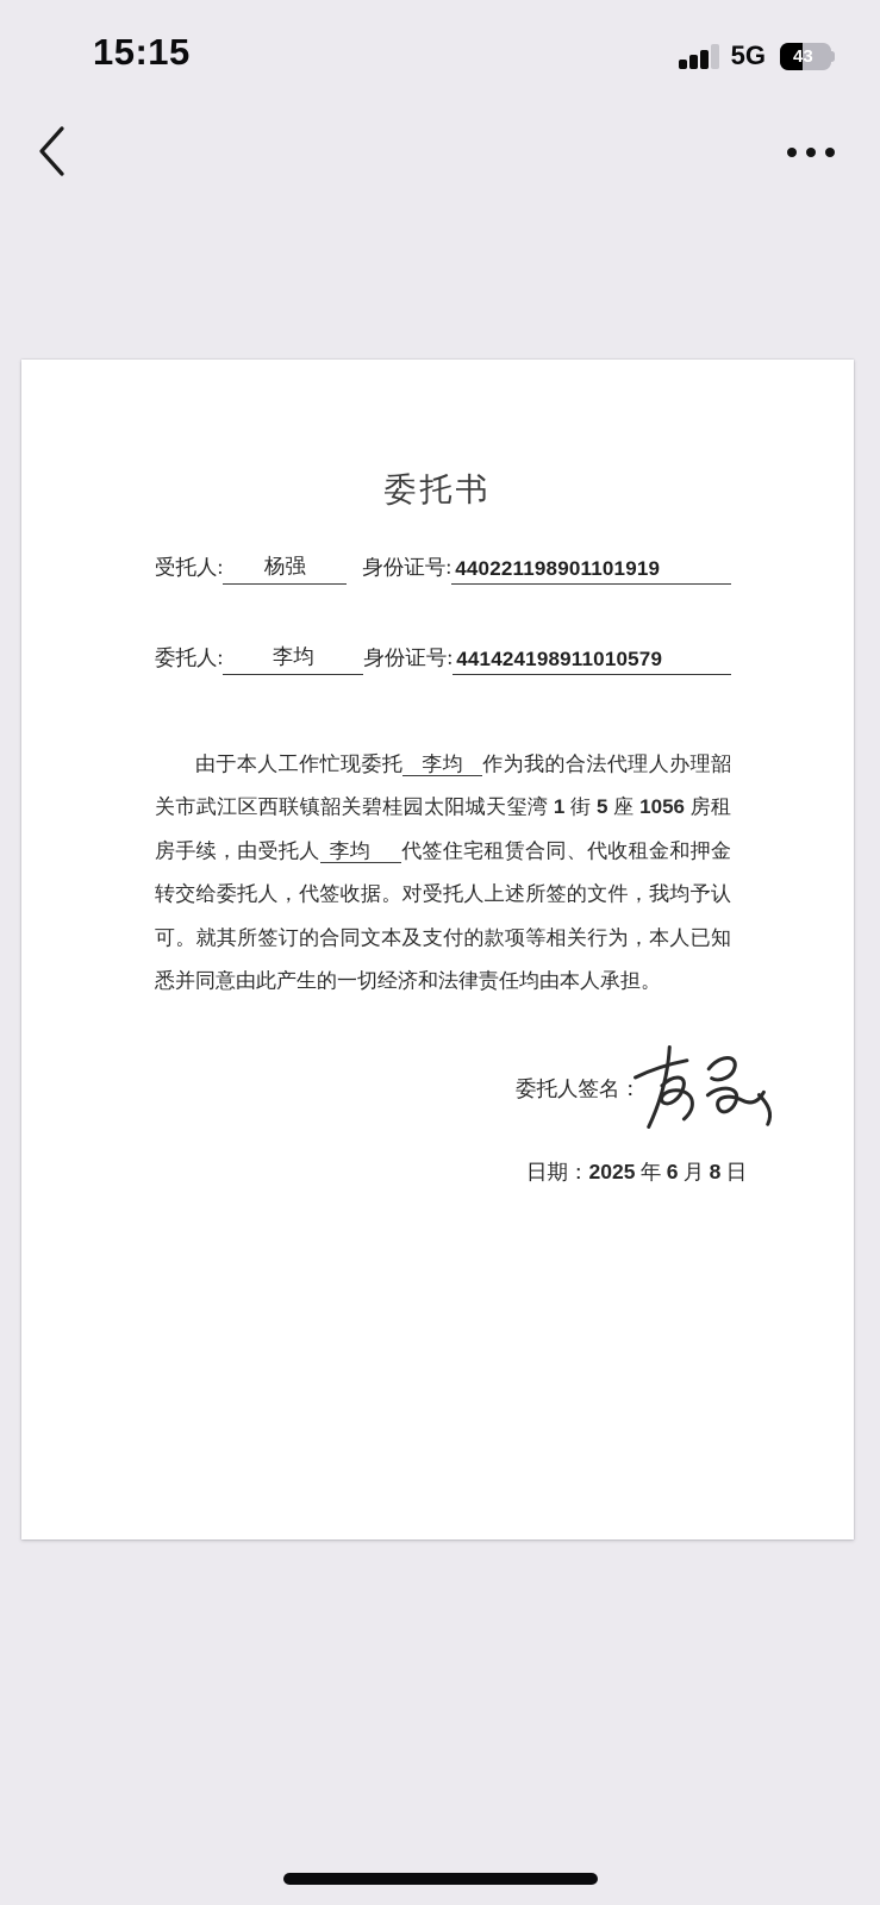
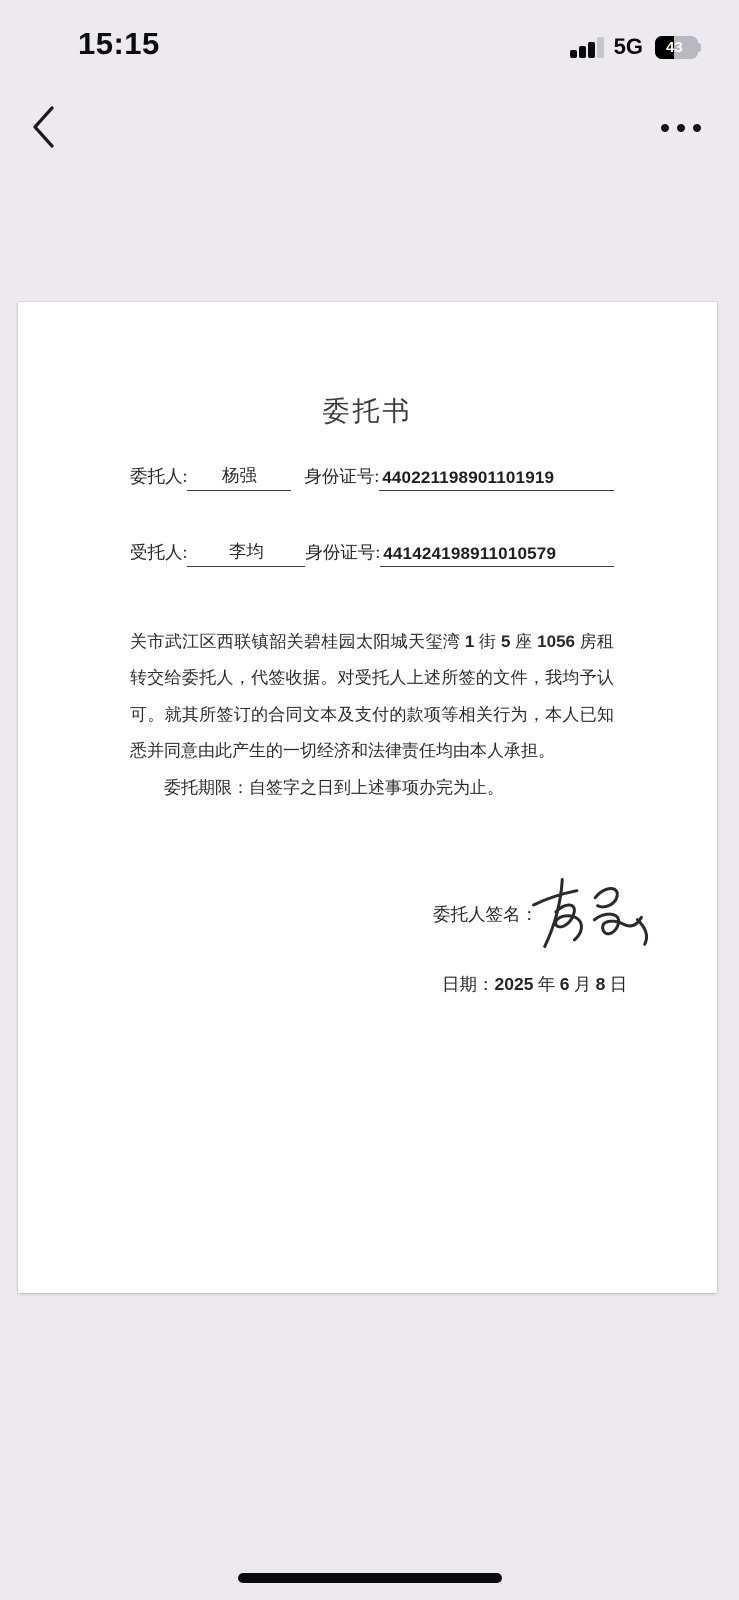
  15:15
  5G
  4
  3
  委托书
- 受托人:
+ 委托人:
  杨强
  身份证号:
  440221198901101919
- 委托人:
+ 受托人:
  李均
  身份证号:
  441424198911010579
- 由于本人工作忙现委托 李均 作为我的合法代理人办理韶
  关市武江区西联镇韶关碧桂园太阳城天玺湾 1 街 5 座 1056 房租
- 房手续，由受托人 李均 代签住宅租赁合同、代收租金和押金
  转交给委托人，代签收据。对受托人上述所签的文件，我均予认
  可。就其所签订的合同文本及支付的款项等相关行为，本人已知
  悉并同意由此产生的一切经济和法律责任均由本人承担。
+ 委托期限：自签字之日到上述事项办完为止。
  委托人签名：
  日期：2025 年 6 月 8 日
